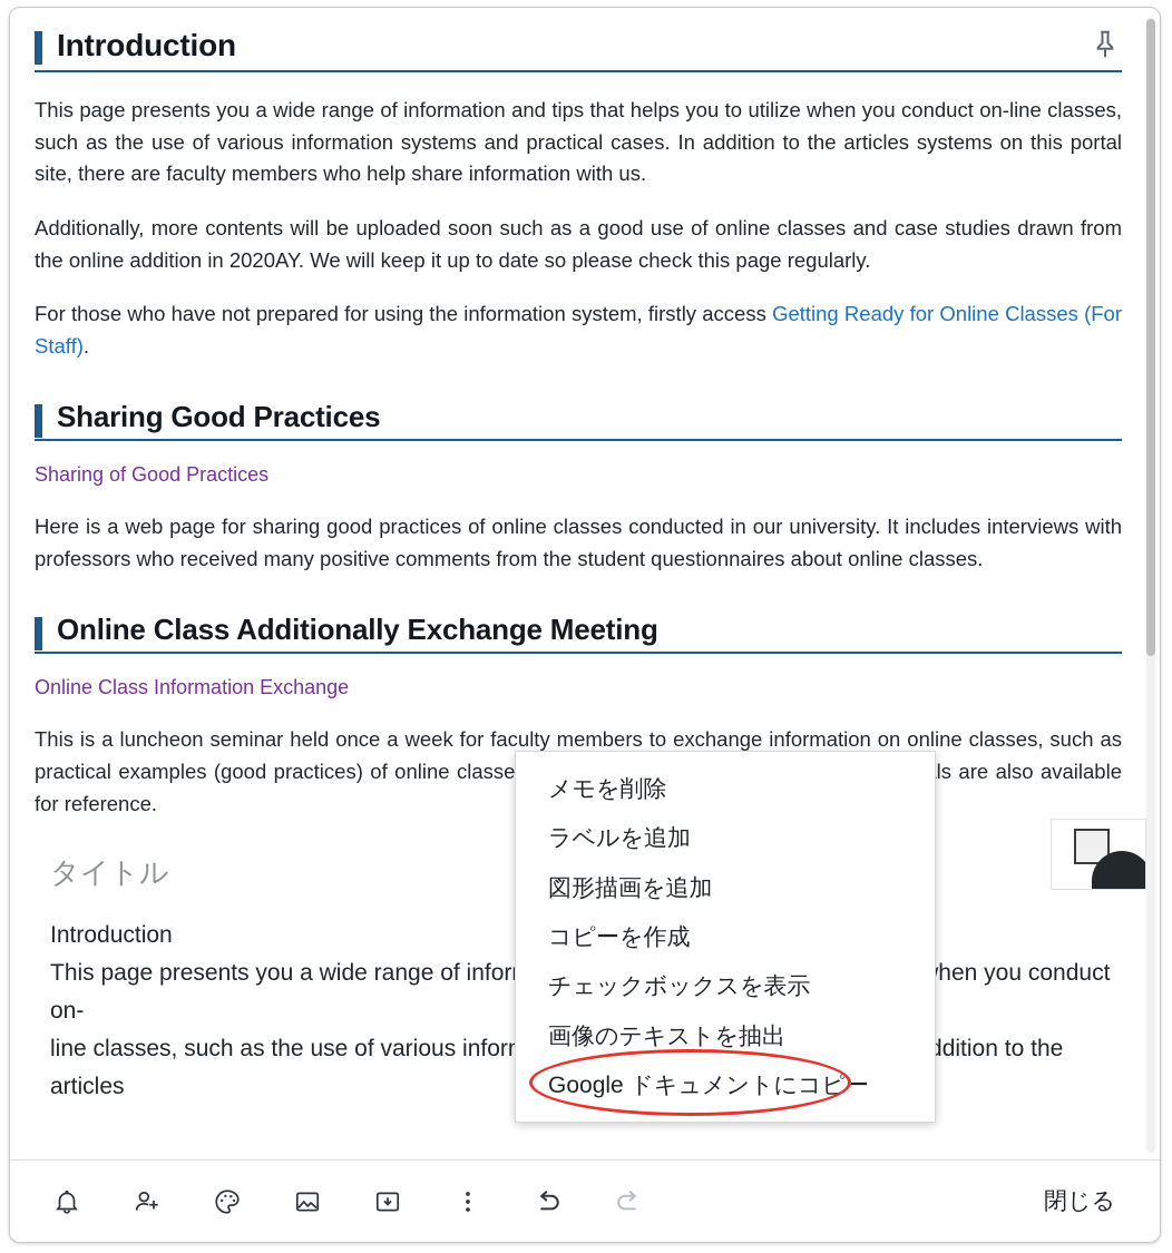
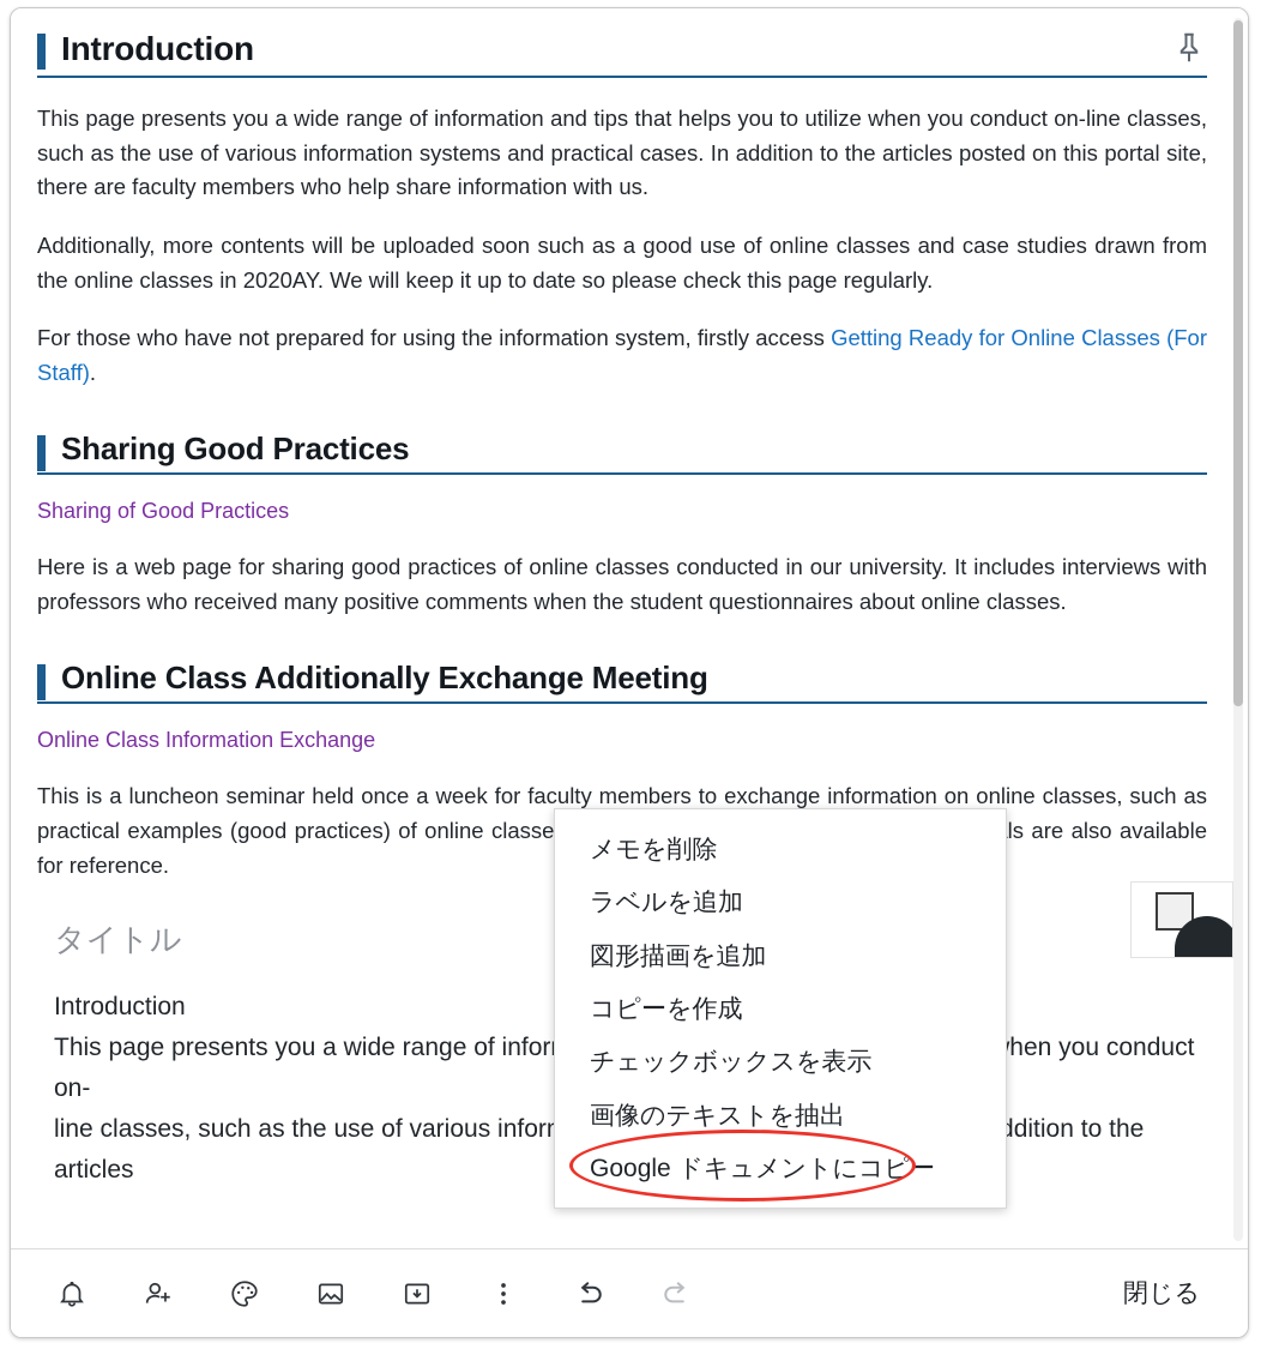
  Introduction
- This page presents you a wide range of information and tips that helps you to utilize when you conduct on-line classes, such as the use of various information systems and practical cases. In addition to the articles systems on this portal site, there are faculty members who help share information with us.
+ This page presents you a wide range of information and tips that helps you to utilize when you conduct on-line classes, such as the use of various information systems and practical cases. In addition to the articles posted on this portal site, there are faculty members who help share information with us.
- Additionally, more contents will be uploaded soon such as a good use of online classes and case studies drawn from the online addition in 2020AY. We will keep it up to date so please check this page regularly.
+ Additionally, more contents will be uploaded soon such as a good use of online classes and case studies drawn from the online classes in 2020AY. We will keep it up to date so please check this page regularly.
  For those who have not prepared for using the information system, firstly access Getting Ready for Online Classes (For Staff).
  Sharing Good Practices
  Sharing of Good Practices
- Here is a web page for sharing good practices of online classes conducted in our university. It includes interviews with professors who received many positive comments from the student questionnaires about online classes.
+ Here is a web page for sharing good practices of online classes conducted in our university. It includes interviews with professors who received many positive comments when the student questionnaires about online classes.
  Online Class Additionally Exchange Meeting
  Online Class Information Exchange
  This is a luncheon seminar held once a week for faculty members to exchange information on online classes, such as practical examples (good practices) of online classels are also available for reference.
  タイトル
  Introduction
  メモを削除
  ラベルを追加
  図形描画を追加
  コピーを作成
  チェックボックスを表示
  画像のテキストを抽出
  Google ドキュメントにコピー
  閉じる
